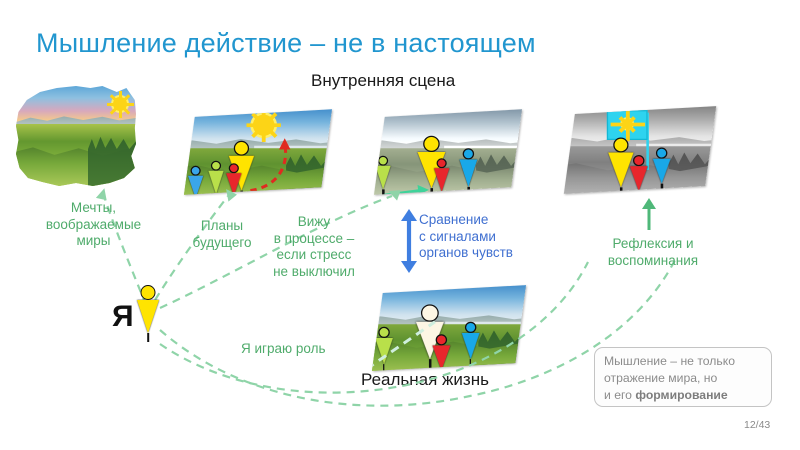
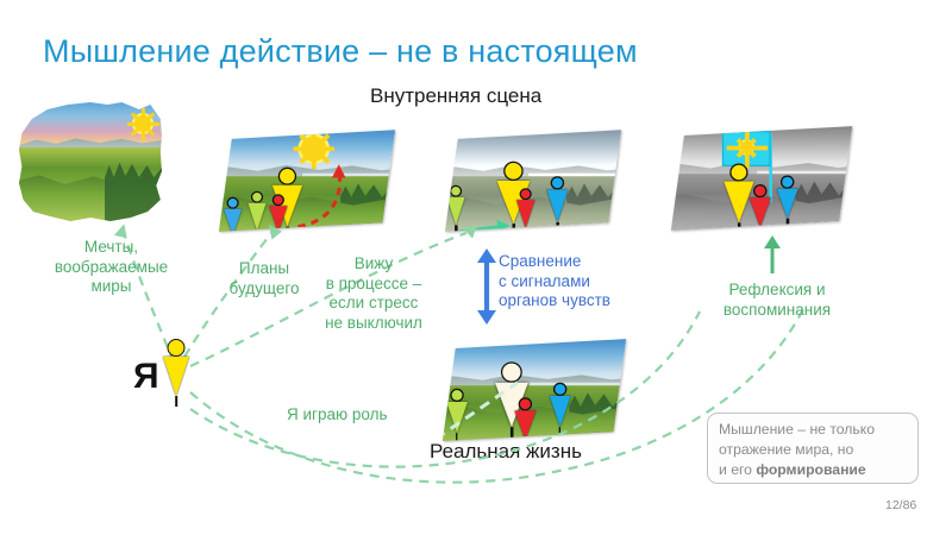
  Мышление действие – не в настоящем
  Внутренняя сцена
  Реальна жизнь
  Мечты,
  воображаемые
  миры
  Планы
  будущего
  Вижу
  в процессе –
  если стресс
  не выключил
  Сравнение
  с сигналами
  органов чувств
  Рефлексия и
  воспоминания
  Я играю роль
  Я
  Мышление – не только
  отражение мира, но
  и его формирование
- 12/43
+ 12/86
